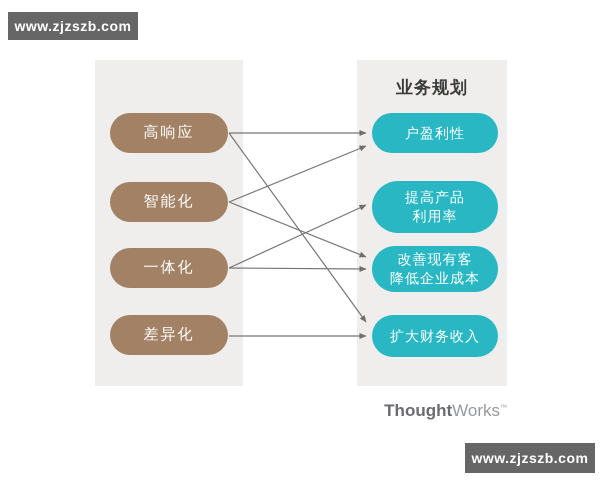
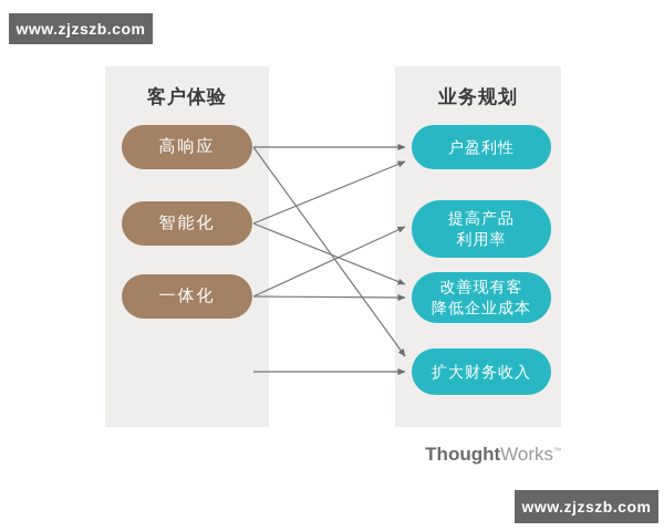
  www.zjzszb.com
+ 客户体验
  高响应
  智能化
  一体化
- 差异化
  业务规划
  户盈利性
  提高产品
  利用率
  改善现有客
  降低企业成本
  扩大财务收入
  ThoughtWorks
  www.zjzszb.com
